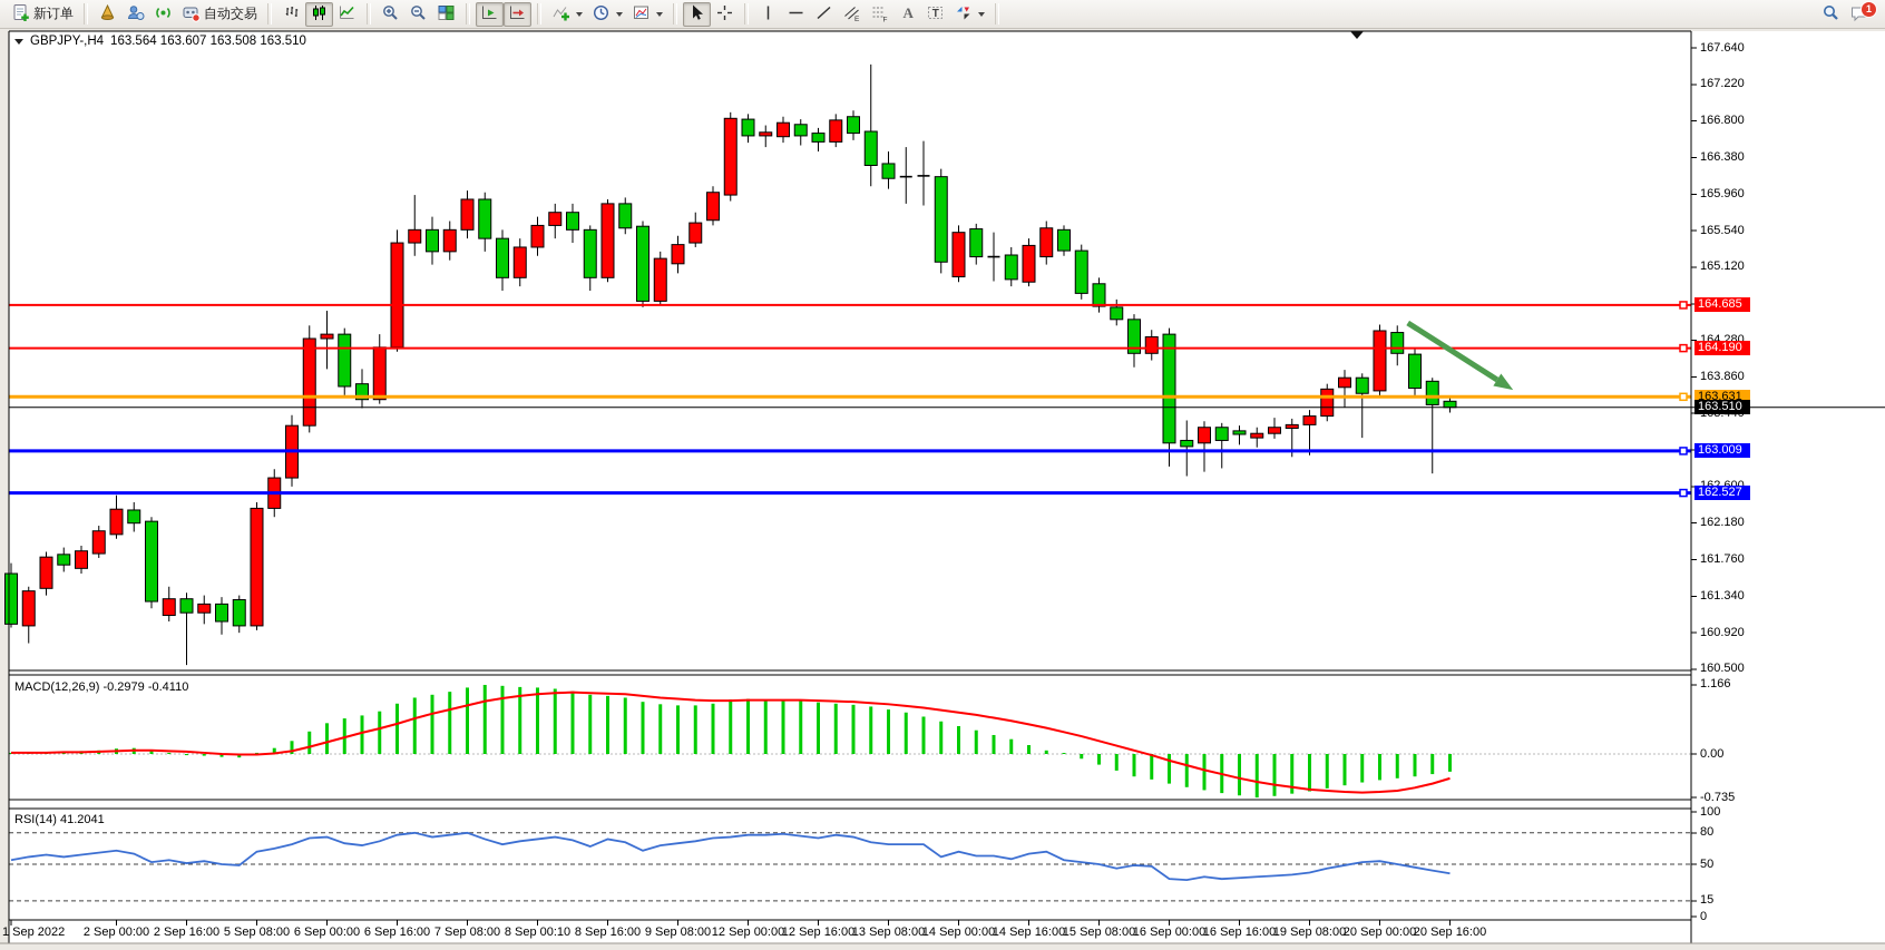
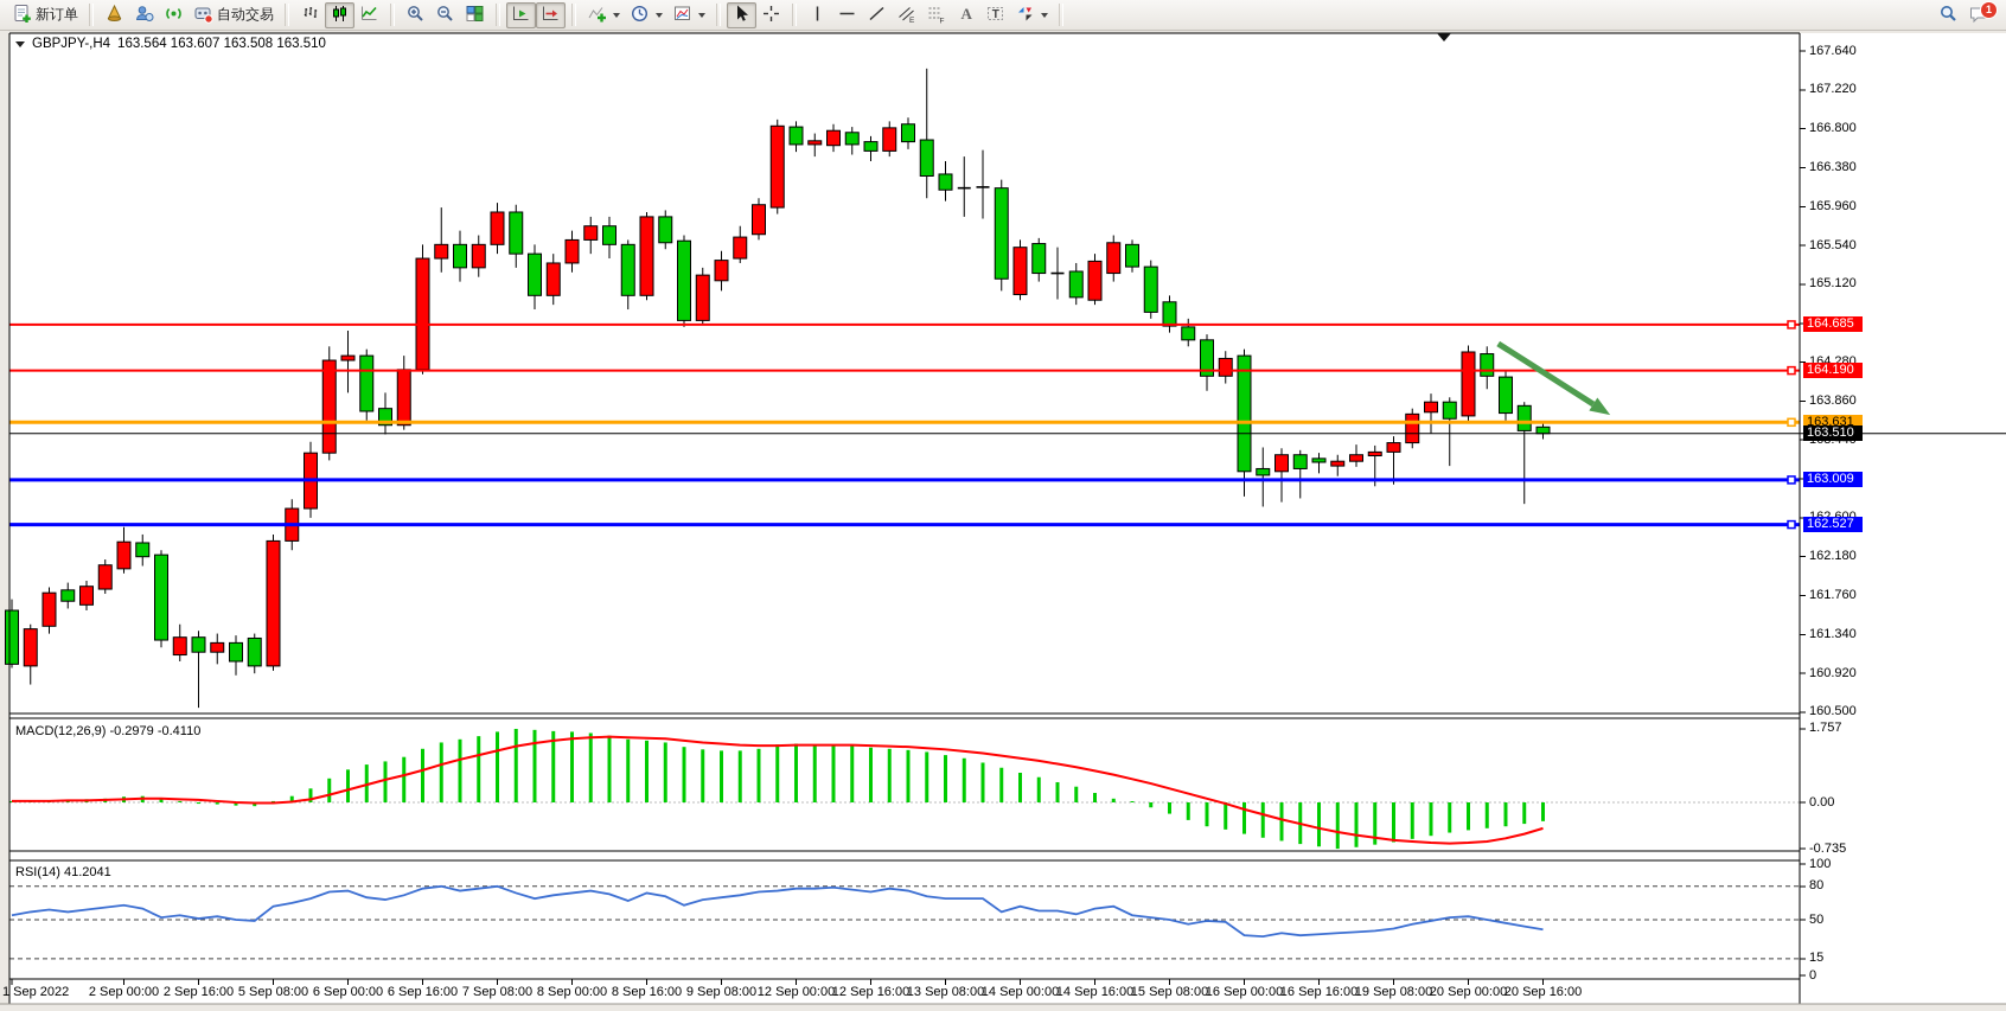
  新订单
  自动交易
  A
  T
  1
  GBPJPY-,H4
  163.564 163.607 163.508 163.510
  MACD(12,26,9) -0.2979 -0.4110
  RSI(14) 41.2041
  167.640
  167.220
  166.800
  166.380
  165.960
  165.540
  165.120
  164.280
  163.860
  162.180
  161.760
  161.340
  160.920
  160.500
- 1.166
+ 1.757
  0.00
  -0.735
  100
  80
  50
  15
  0
  1 Sep 2022
  2 Sep 00:00
  2 Sep 16:00
  5 Sep 08:00
  6 Sep 00:00
  6 Sep 16:00
  7 Sep 08:00
- 8 Sep 00:10
+ 8 Sep 00:00
  8 Sep 16:00
  9 Sep 08:00
  12 Sep 00:00
  12 Sep 16:00
  13 Sep 08:00
  14 Sep 00:00
  14 Sep 16:00
  15 Sep 08:00
  16 Sep 00:00
  16 Sep 16:00
  19 Sep 08:00
  20 Sep 00:00
  20 Sep 16:00
  164.685
  164.190
  163.631
  163.510
  163.009
  162.527
